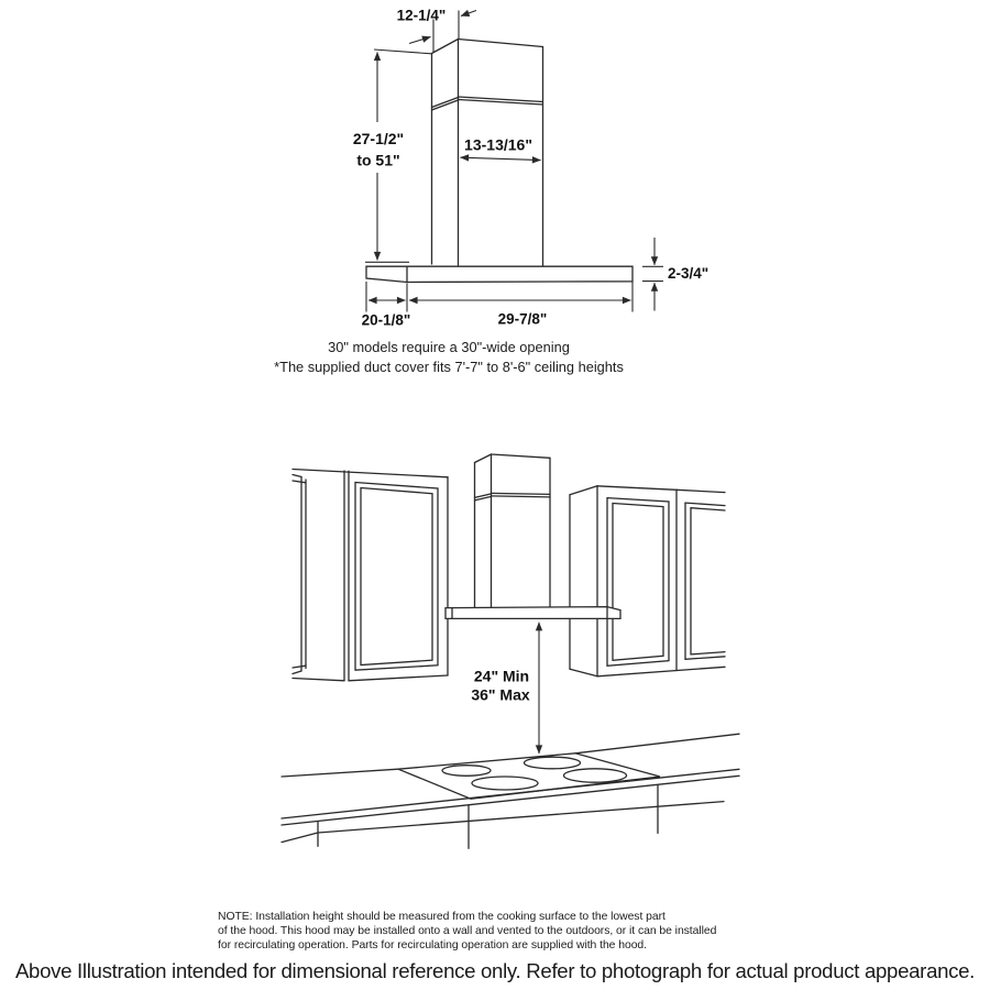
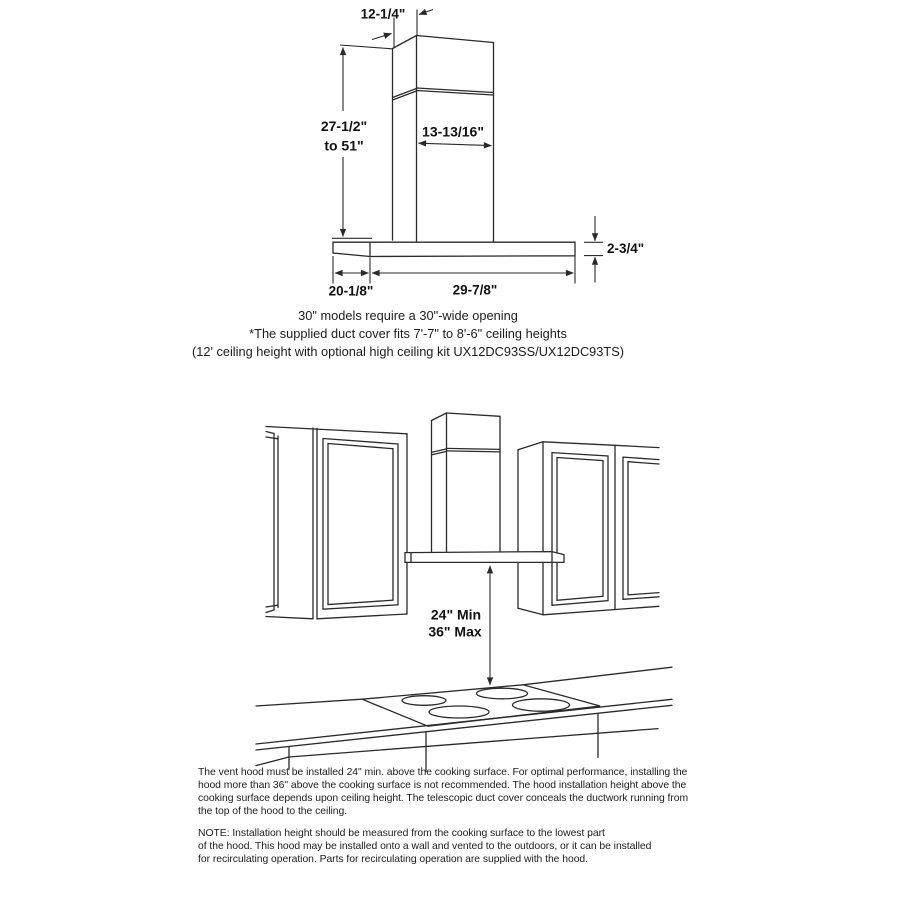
  12-1/4"
  27-1/2"
  to 51"
  13-13/16"
  2-3/4"
  20-1/8"
  29-7/8"
  24" Min
  36" Max
  30" models require a 30"-wide opening
  *The supplied duct cover fits 7'-7" to 8'-6" ceiling heights
+ (12' ceiling height with optional high ceiling kit UX12DC93SS/UX12DC93TS)
+ The vent hood must be installed 24" min. above the cooking surface. For optimal performance, installing the
+ hood more than 36" above the cooking surface is not recommended. The hood installation height above the
+ cooking surface depends upon ceiling height. The telescopic duct cover conceals the ductwork running from
+ the top of the hood to the ceiling.
  NOTE: Installation height should be measured from the cooking surface to the lowest part
  of the hood. This hood may be installed onto a wall and vented to the outdoors, or it can be installed
  for recirculating operation. Parts for recirculating operation are supplied with the hood.
- Above Illustration intended for dimensional reference only. Refer to photograph for actual product appearance.
